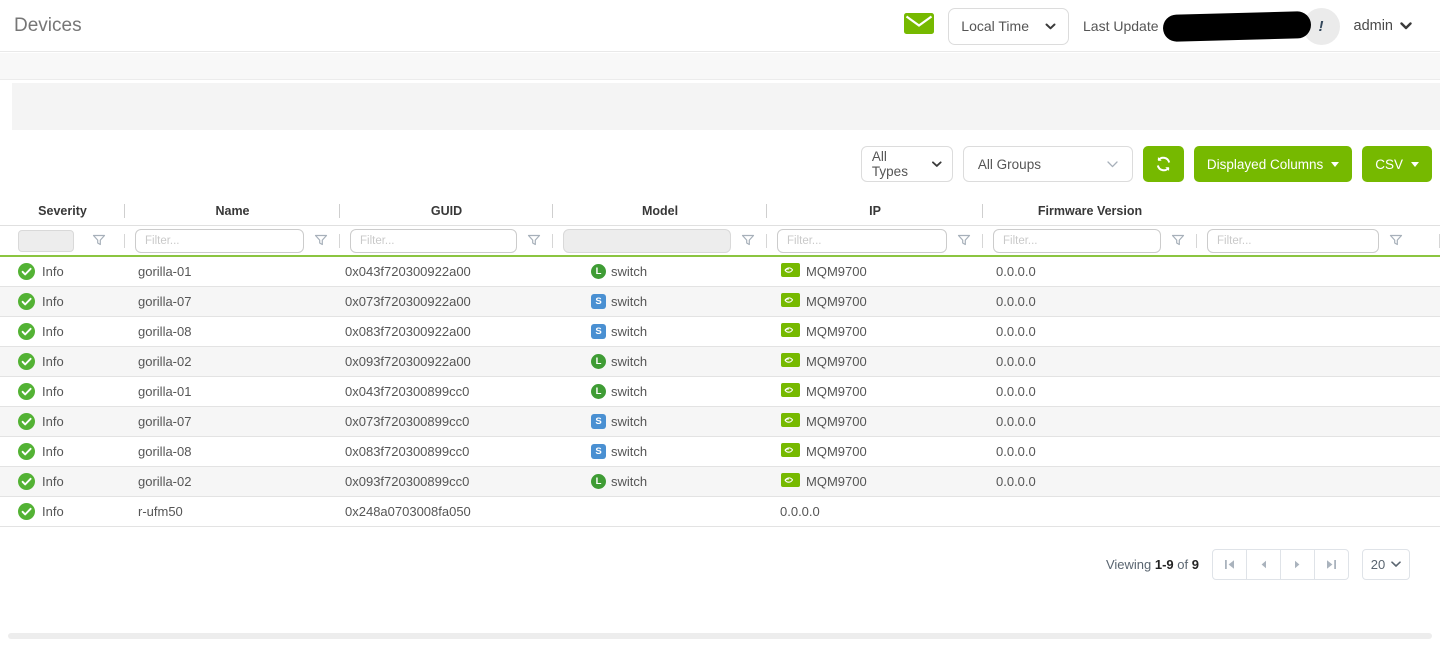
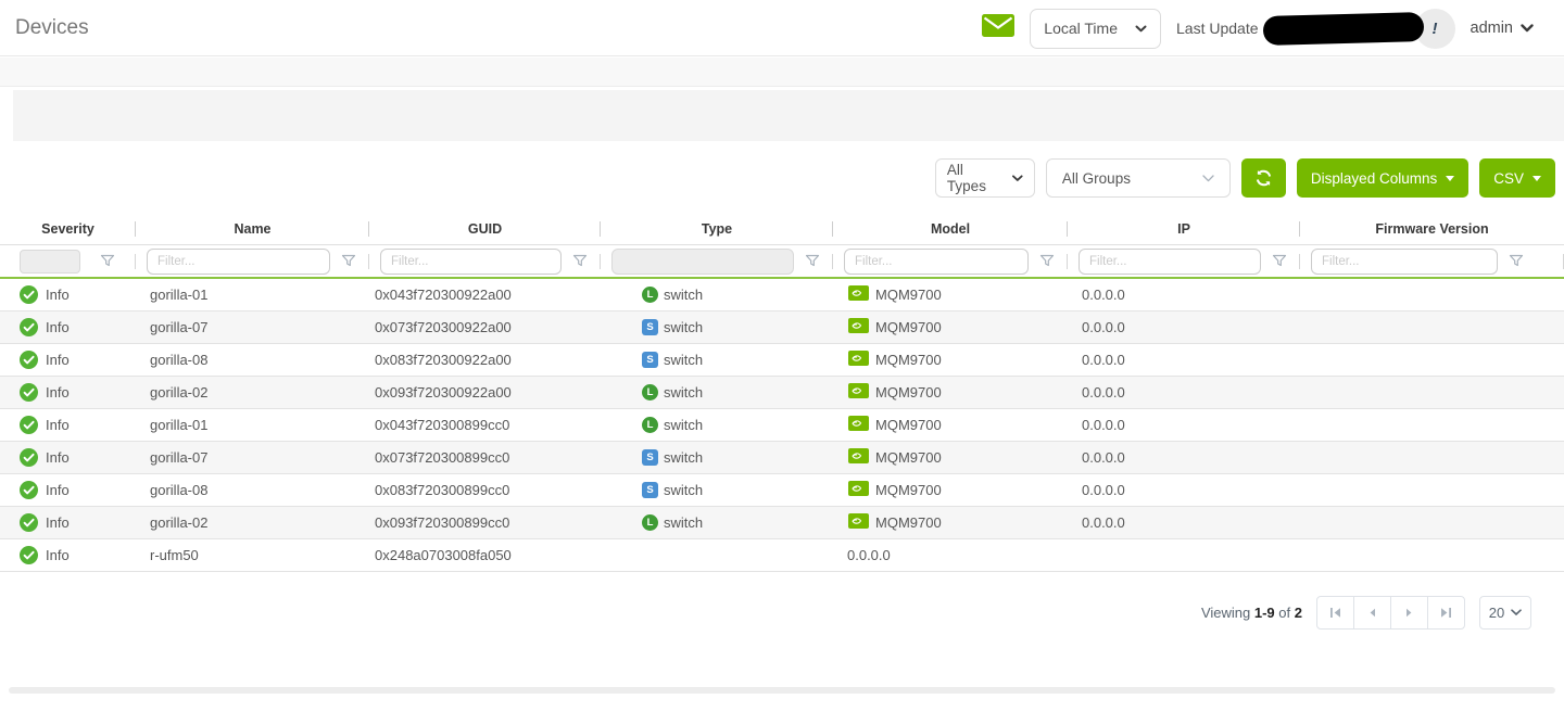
  Devices
  Local Time
  Last Update
  !
  admin
  All Types
  All Groups
  Displayed Columns
  CSV
  Severity
  Name
  GUID
+ Type
  Model
  IP
  Firmware Version
  Filter...
  Filter...
  Filter...
  Filter...
  Filter...
  Info
  gorilla-01
  0x043f720300922a00
  L
  switch
  MQM9700
  0.0.0.0
  Info
  gorilla-07
  0x073f720300922a00
  S
  switch
  MQM9700
  0.0.0.0
  Info
  gorilla-08
  0x083f720300922a00
  S
  switch
  MQM9700
  0.0.0.0
  Info
  gorilla-02
  0x093f720300922a00
  L
  switch
  MQM9700
  0.0.0.0
  Info
  gorilla-01
  0x043f720300899cc0
  L
  switch
  MQM9700
  0.0.0.0
  Info
  gorilla-07
  0x073f720300899cc0
  S
  switch
  MQM9700
  0.0.0.0
  Info
  gorilla-08
  0x083f720300899cc0
  S
  switch
  MQM9700
  0.0.0.0
  Info
  gorilla-02
  0x093f720300899cc0
  L
  switch
  MQM9700
  0.0.0.0
  Info
  r-ufm50
  0x248a0703008fa050
  0.0.0.0
- Viewing 1-9 of 9
+ Viewing 1-9 of 2
  20
